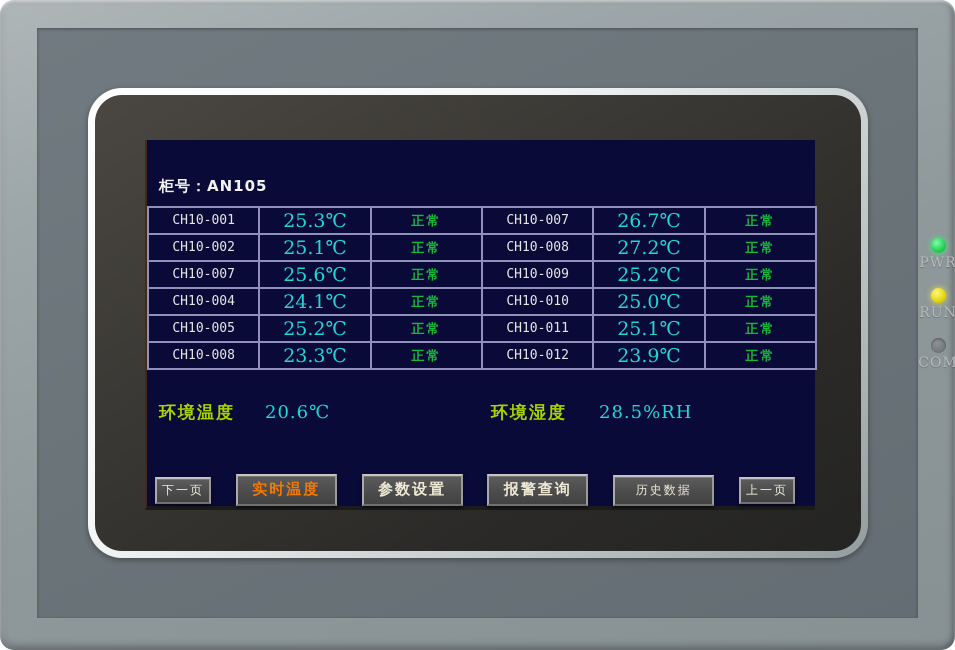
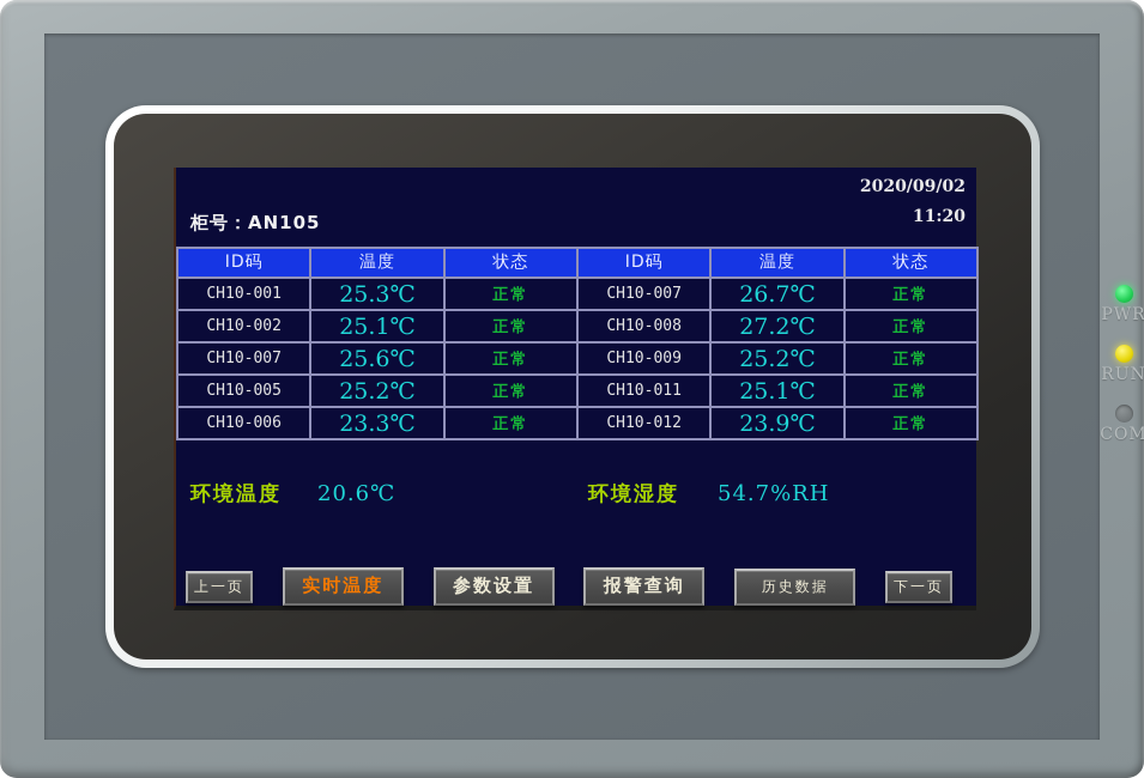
  PWR
  RUN
  COM
+ 2020/09/02
+ 11:20
  柜号：AN105
+ ID码	温度	状态	ID码	温度	状态
  CH10-001	25.3℃	正常	CH10-007	26.7℃	正常
  CH10-002	25.1℃	正常	CH10-008	27.2℃	正常
  CH10-007	25.6℃	正常	CH10-009	25.2℃	正常
- CH10-004	24.1℃	正常	CH10-010	25.0℃	正常
  CH10-005	25.2℃	正常	CH10-011	25.1℃	正常
- CH10-008	23.3℃	正常	CH10-012	23.9℃	正常
+ CH10-006	23.3℃	正常	CH10-012	23.9℃	正常
  环境温度
  20.6℃
  环境湿度
- 28.5%RH
+ 54.7%RH
- 下一页
+ 上一页
  实时温度
  参数设置
  报警查询
  历史数据
- 上一页
+ 下一页
